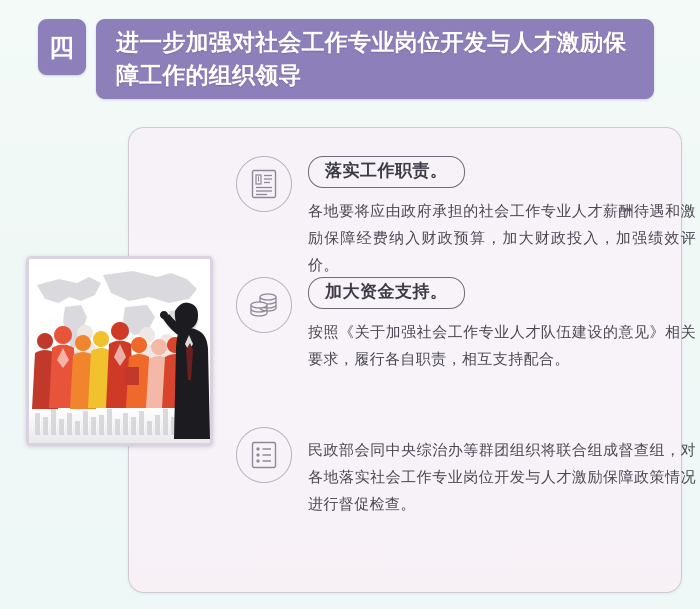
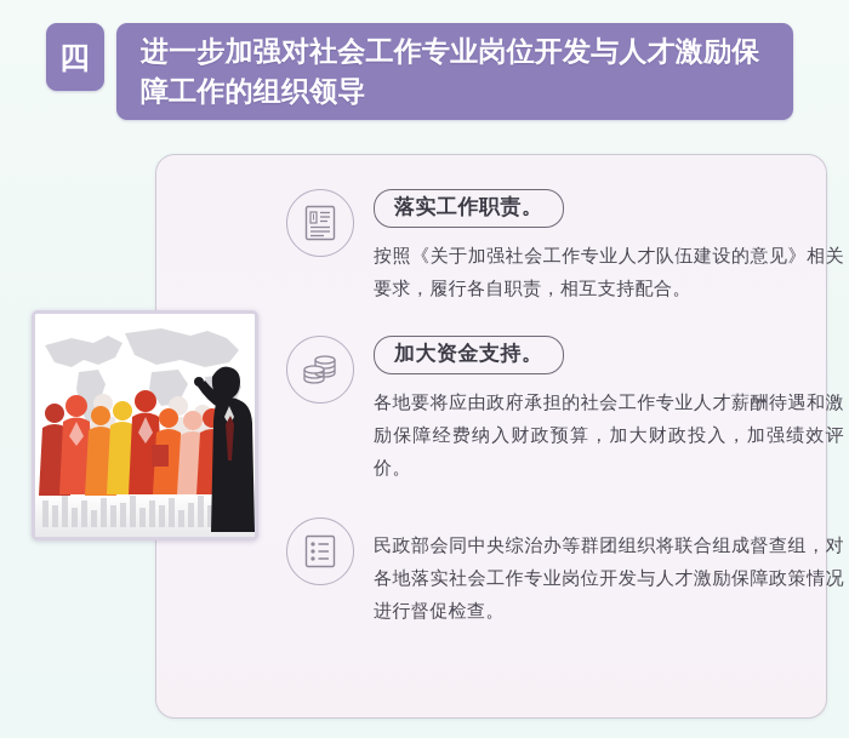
  四
  进一步加强对社会工作专业岗位开发与人才激励保障工作的组织领导
  落实工作职责。
- 各地要将应由政府承担的社会工作专业人才薪酬待遇和激励保障经费纳入财政预算，加大财政投入，加强绩效评价。
+ 按照《关于加强社会工作专业人才队伍建设的意见》相关要求，履行各自职责，相互支持配合。
  加大资金支持。
- 按照《关于加强社会工作专业人才队伍建设的意见》相关要求，履行各自职责，相互支持配合。
+ 各地要将应由政府承担的社会工作专业人才薪酬待遇和激励保障经费纳入财政预算，加大财政投入，加强绩效评价。
  民政部会同中央综治办等群团组织将联合组成督查组，对各地落实社会工作专业岗位开发与人才激励保障政策情况进行督促检查。
